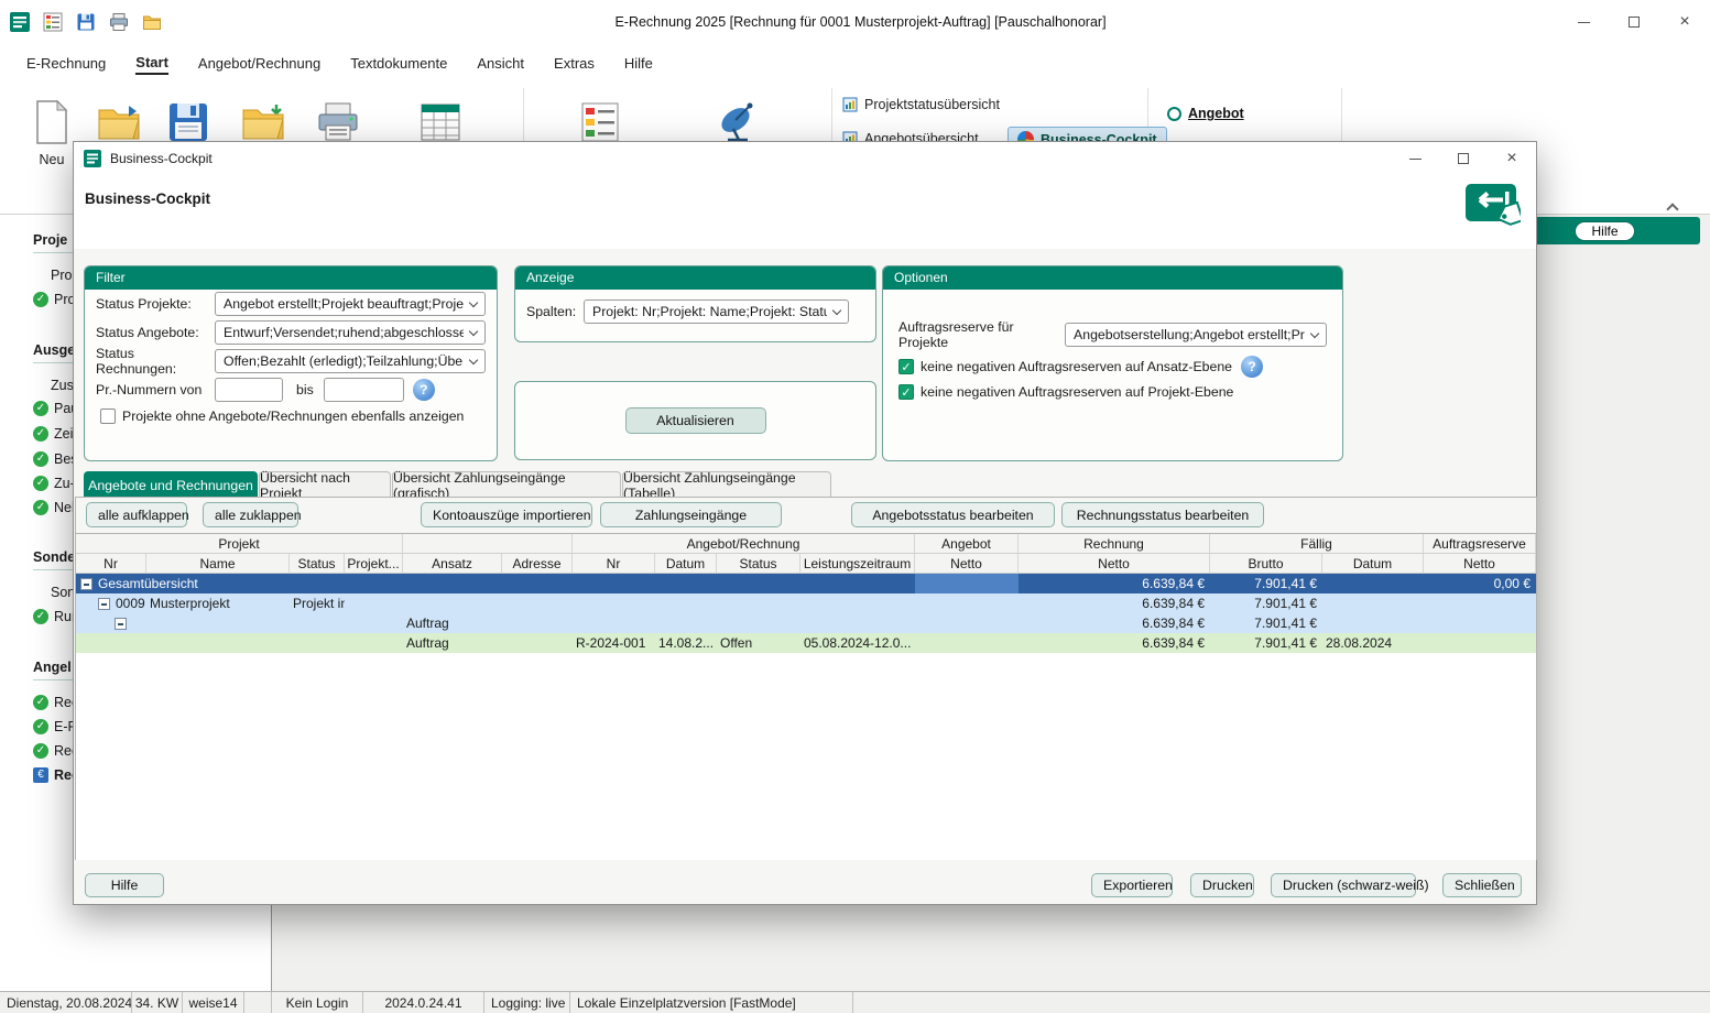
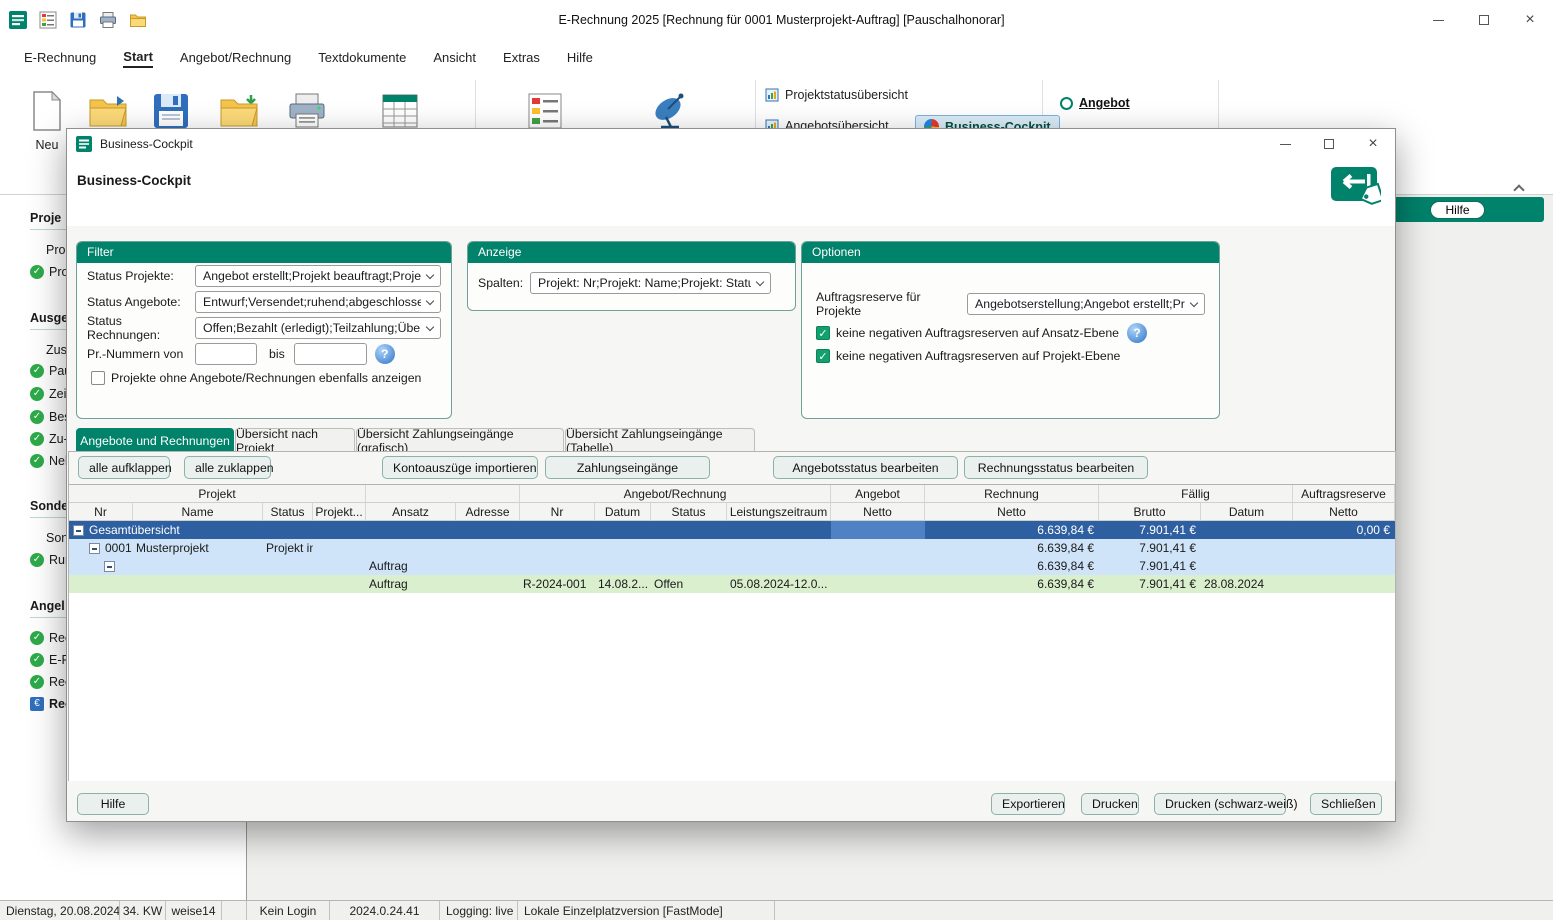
  E-Rechnung 2025 [Rechnung für 0001 Musterprojekt-Auftrag] [Pauschalhonorar]
  ×
  E-Rechnung
  Start
  Angebot/Rechnung
  Textdokumente
  Ansicht
  Extras
  Hilfe
  Neu
  Projektstatusübersicht
  Angebotsübersicht
  Business-Cockpit
  Angebot
  Hilfe
  Proje
  Pro
  ✓
  Pro
  Ausge
  Zus
  ✓
  ✓
  Zei
  ✓
  ✓
  ✓
  Sonde
  Son
  ✓
  Angel
  ✓
  ✓
  ✓
  €
  Dienstag, 20.08.2024
  34. KW
  weise14
  Kein Login
  2024.0.24.41
  Logging: live
  Lokale Einzelplatzversion [FastMode]
  Business-Cockpit
  ×
  Business-Cockpit
  Filter
  Status Projekte:
  Angebot erstellt;Projekt beauftragt;Proje
  Status Angebote:
  Entwurf;Versendet;ruhend;abgeschlosse
  Status Rechnungen:
  Offen;Bezahlt (erledigt);Teilzahlung;Übe
  Pr.-Nummern von
  bis
  ?
  Projekte ohne Angebote/Rechnungen ebenfalls anzeigen
  Anzeige
  Spalten:
  Projekt: Nr;Projekt: Name;Projekt: Stat
- Aktualisieren
  Optionen
  Auftragsreserve für Projekte
  Angebotserstellung;Angebot erstellt;Pr
  ✓
  keine negativen Auftragsreserven auf Ansatz-Ebene
  ?
  ✓
  keine negativen Auftragsreserven auf Projekt-Ebene
  Angebote und Rechnungen
  Übersicht nach Projekt
  Übersicht Zahlungseingänge (grafisch)
  Übersicht Zahlungseingänge (Tabelle)
  alle aufklappen
  alle zuklappen
  Kontoauszüge importieren
  Zahlungseingänge
  Angebotsstatus bearbeiten
  Rechnungsstatus bearbeiten
  Projekt
  Angebot/Rechnung
  Angebot
  Rechnung
  Fällig
  Auftragsreserve
  Nr
  Name
  Status
  Projekt...
  Ansatz
  Adresse
  Nr
  Datum
  Status
  Leistungszeitraum
  Netto
  Netto
  Brutto
  Datum
  Netto
  Gesamtübersicht
  6.639,84 €
  7.901,41 €
  0,00 €
- 0009
+ 0001
  Musterprojekt
  Projekt in
  6.639,84 €
  7.901,41 €
  Auftrag
  6.639,84 €
  7.901,41 €
  Auftrag
  R-2024-001
  14.08.2...
  Offen
  05.08.2024-12.0...
  6.639,84 €
  7.901,41 €
  28.08.2024
  Hilfe
  Exportieren
  Drucken
  Drucken (schwarz-weiß)
  Schließen
